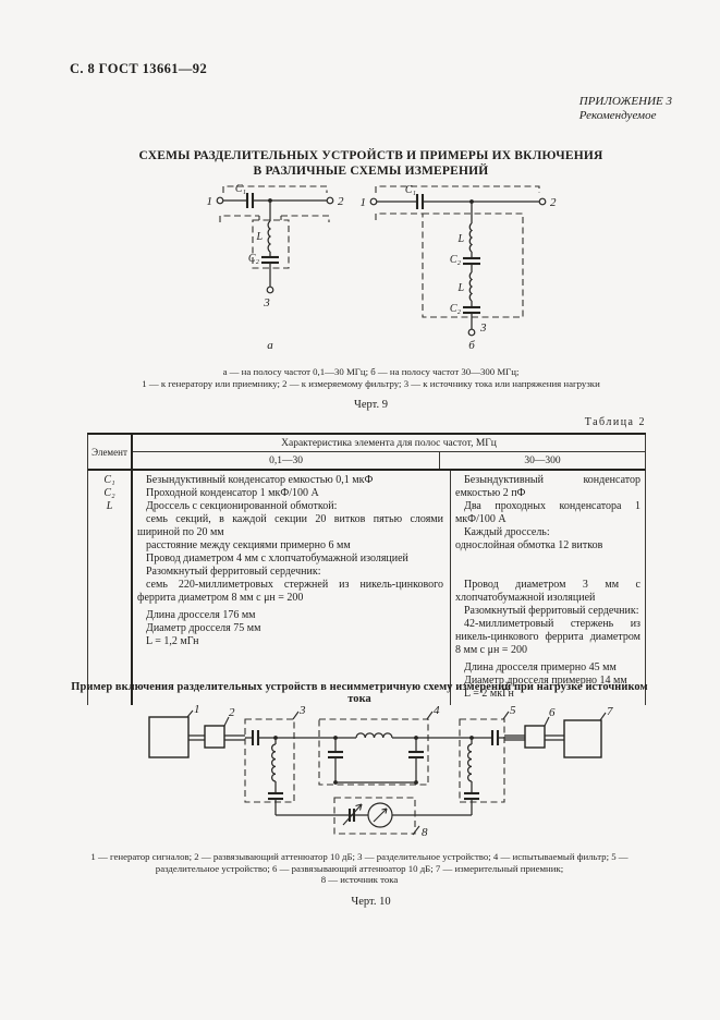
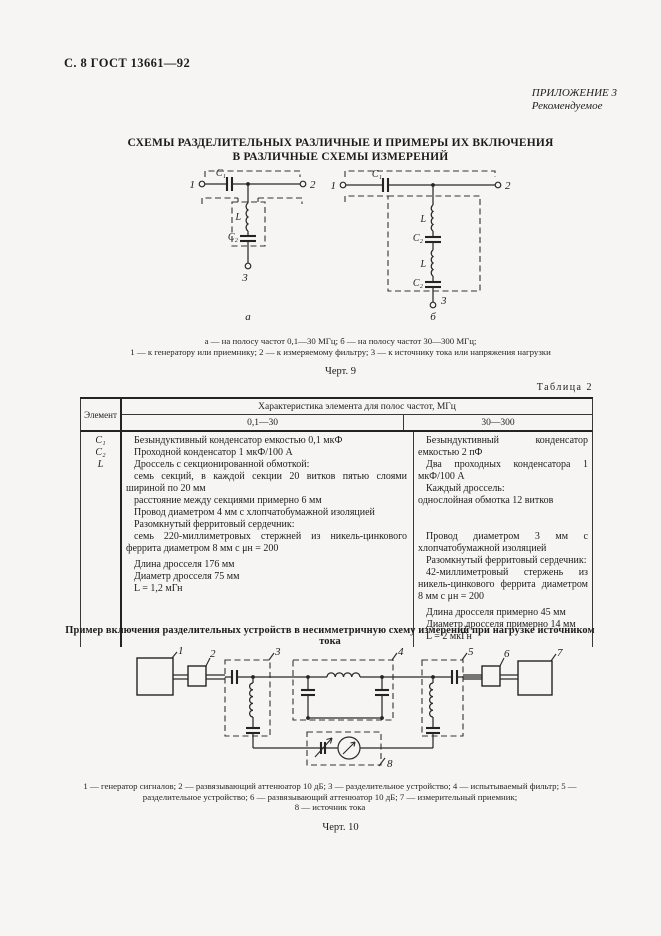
  С. 8 ГОСТ 13661—92
  ПРИЛОЖЕНИЕ 3
  Рекомендуемое
- СХЕМЫ РАЗДЕЛИТЕЛЬНЫХ УСТРОЙСТВ И ПРИМЕРЫ ИХ ВКЛЮЧЕНИЯ
+ СХЕМЫ РАЗДЕЛИТЕЛЬНЫХ РАЗЛИЧНЫЕ И ПРИМЕРЫ ИХ ВКЛЮЧЕНИЯ
  В РАЗЛИЧНЫЕ СХЕМЫ ИЗМЕРЕНИЙ
  1
  C₁
  2
  L
  C₂
  3
  а
  1
  C₁
  2
  L
  C₂
  L
  C₂
  3
  б
  а — на полосу частот 0,1—30 МГц; б — на полосу частот 30—300 МГц;
  1 — к генератору или приемнику; 2 — к измеряемому фильтру; 3 — к источнику тока или напряжения нагрузки
  Черт. 9
  Таблица 2
  Элемент
  Характеристика элемента для полос частот, МГц
  0,1—30
  30—300
  C₁
  C₂
  L
  Безындуктивный конденсатор емкостью 0,1 мкФ
  Проходной конденсатор 1 мкФ/100 А
  Дроссель с секционированной обмоткой:
  семь секций, в каждой секции 20 витков пятью слоями шириной по 20 мм
  расстояние между секциями примерно 6 мм
  Провод диаметром 4 мм с хлопчатобумажной изоляцией
  Разомкнутый ферритовый сердечник:
  семь 220-миллиметровых стержней из никель-цинкового феррита диаметром 8 мм с μн = 200
  Длина дросселя 176 мм
  Диаметр дросселя 75 мм
  L = 1,2 мГн
  Безындуктивный конденсатор емкостью 2 пФ
  Два проходных конденсатора 1 мкФ/100 А
  Каждый дроссель:
  однослойная обмотка 12 витков
  Провод диаметром 3 мм с хлопчатобумажной изоляцией
  Разомкнутый ферритовый сердечник:
  42-миллиметровый стержень из никель-цинкового феррита диаметром 8 мм с μн = 200
  Длина дросселя примерно 45 мм
  Диаметр дросселя примерно 14 мм
  L = 2 мкГн
  Пример включения разделительных устройств в несимметричную схему измерений при нагрузке источником тока
  1
  2
  3
  4
  5
  6
  7
  8
  1 — генератор сигналов; 2 — развязывающий аттенюатор 10 дБ; 3 — разделительное устройство; 4 — испытываемый фильтр; 5 — разделительное устройство; 6 — развязывающий аттенюатор 10 дБ; 7 — измерительный приемник;
  8 — источник тока
  Черт. 10
